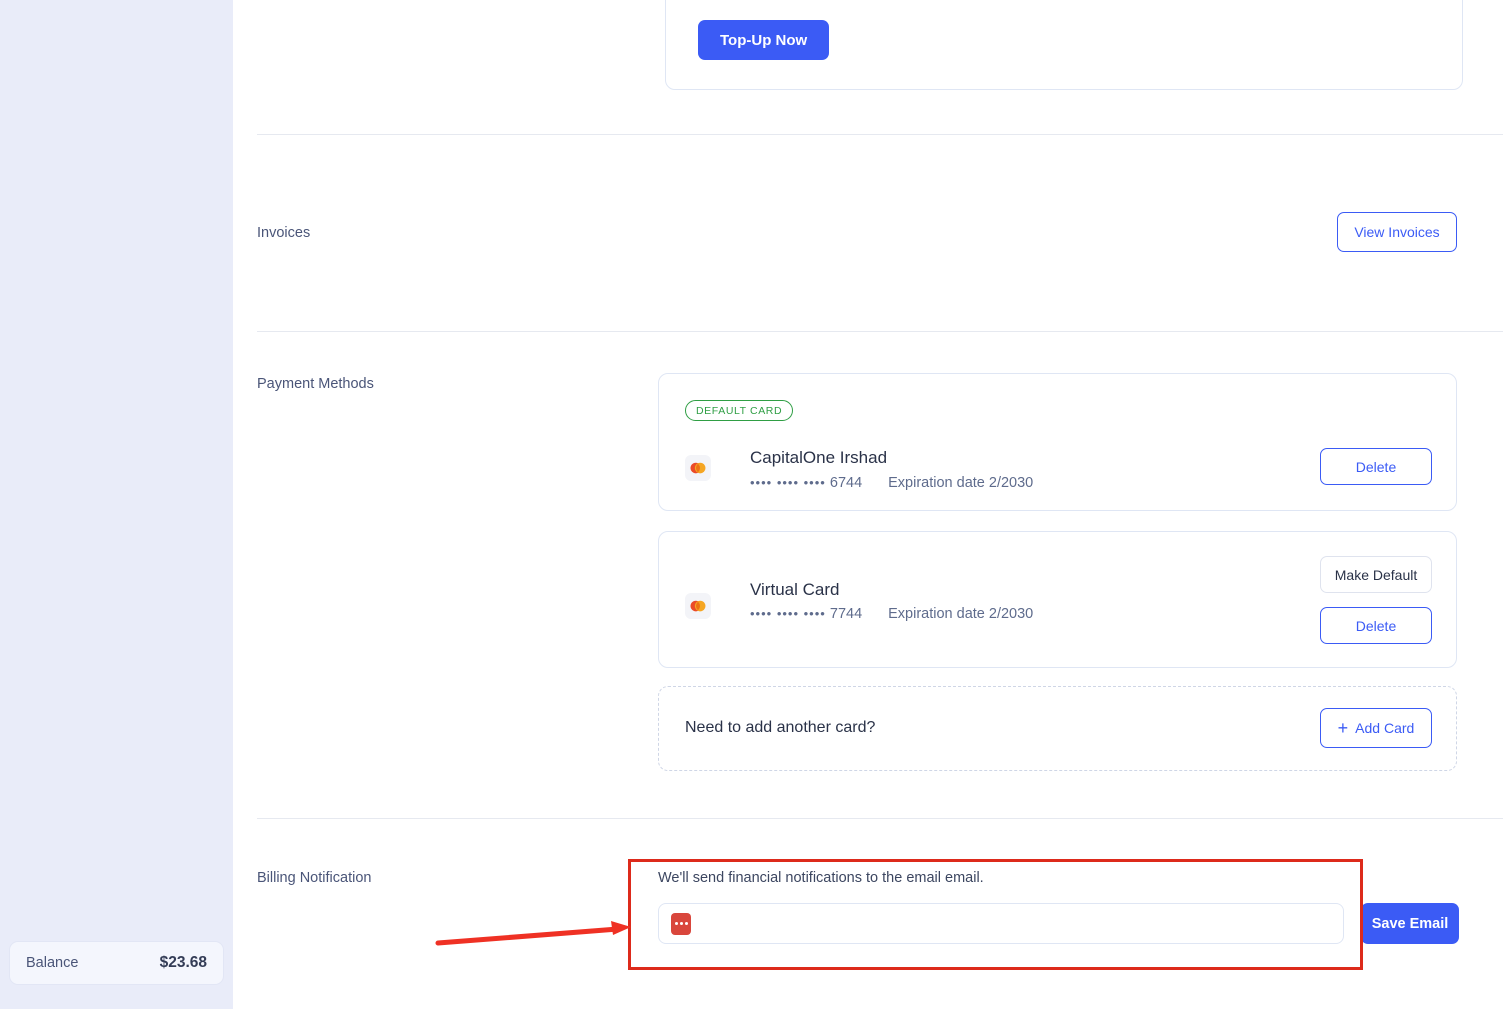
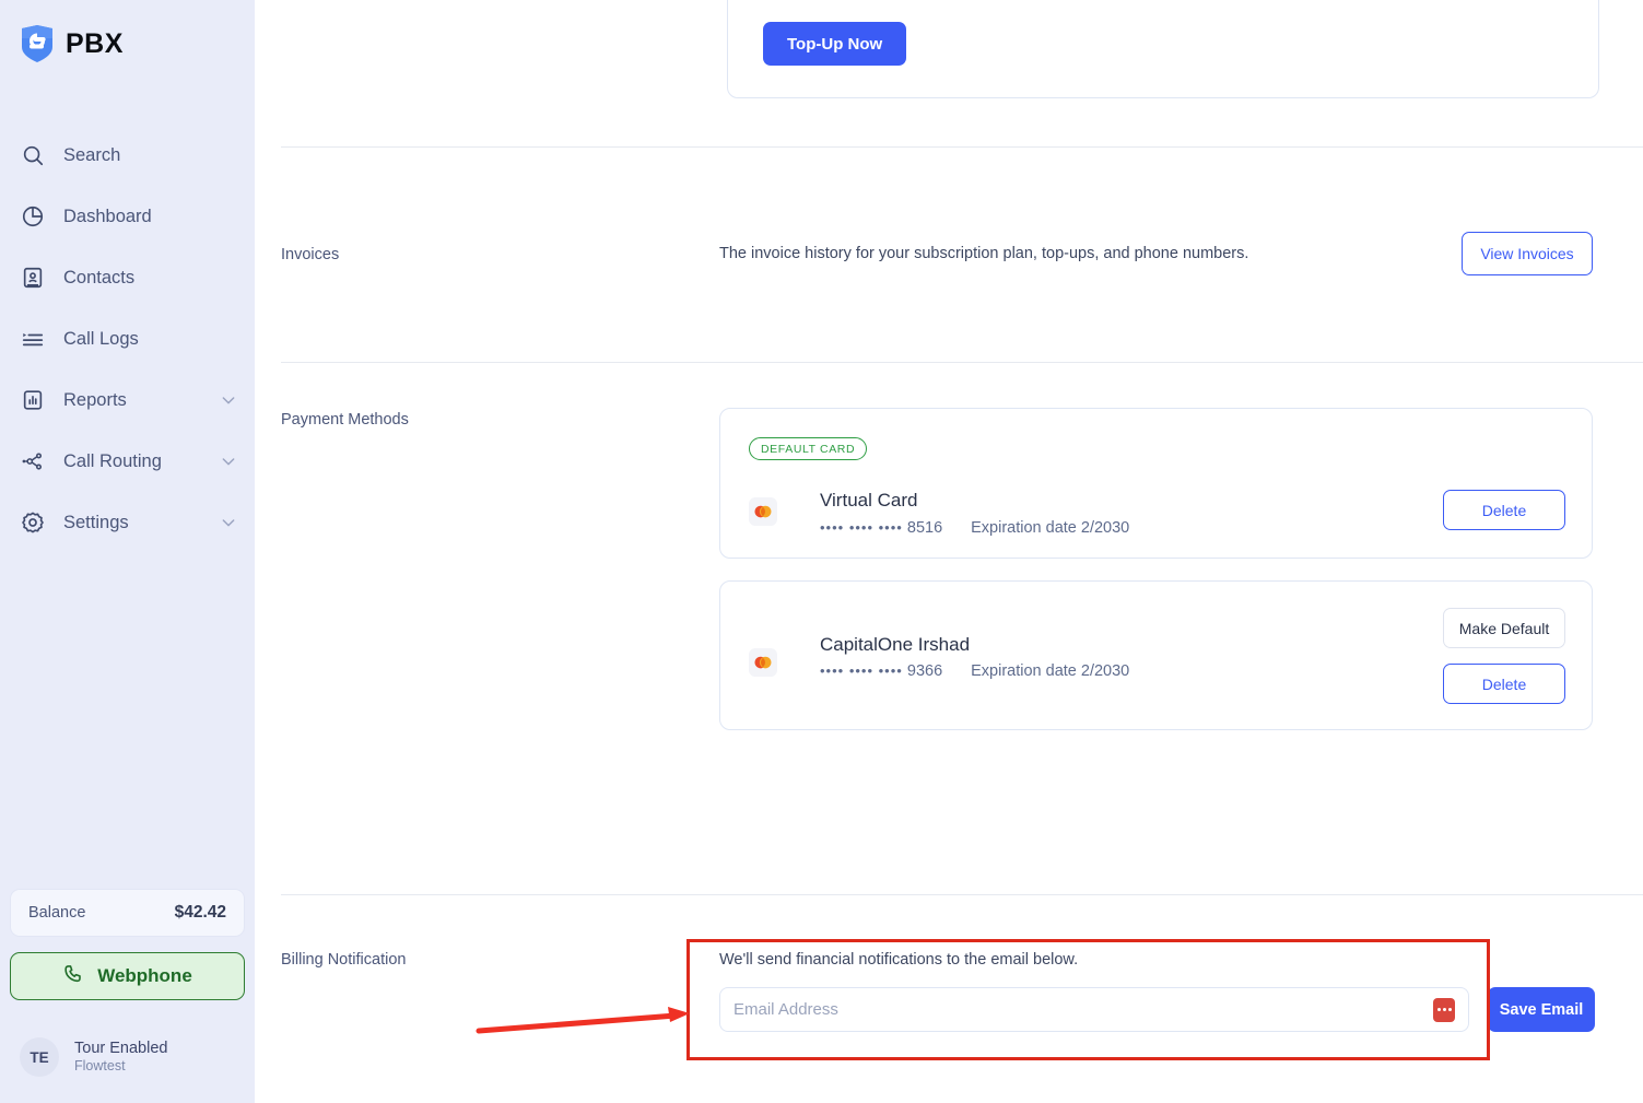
+ PBX
+ Search
+ Dashboard
+ Contacts
+ Call Logs
+ Reports
+ Call Routing
+ Settings
  Balance
- $23.68
+ $42.42
+ Webphone
+ TE
+ Tour Enabled
+ Flowtest
  Top-Up Now
  Invoices
+ The invoice history for your subscription plan, top-ups, and phone numbers.
  View Invoices
  Payment Methods
  DEFAULT CARD
- CapitalOne Irshad
+ Virtual Card
- •••• •••• •••• 6744
+ •••• •••• •••• 8516
  Expiration date 2/2030
  Delete
- Virtual Card
+ CapitalOne Irshad
- •••• •••• •••• 7744
+ •••• •••• •••• 9366
  Expiration date 2/2030
  Make Default
  Delete
- Need to add another card?
- +
- Add Card
  Billing Notification
- We'll send financial notifications to the email email.
+ We'll send financial notifications to the email below.
+ Email Address
  Save Email
